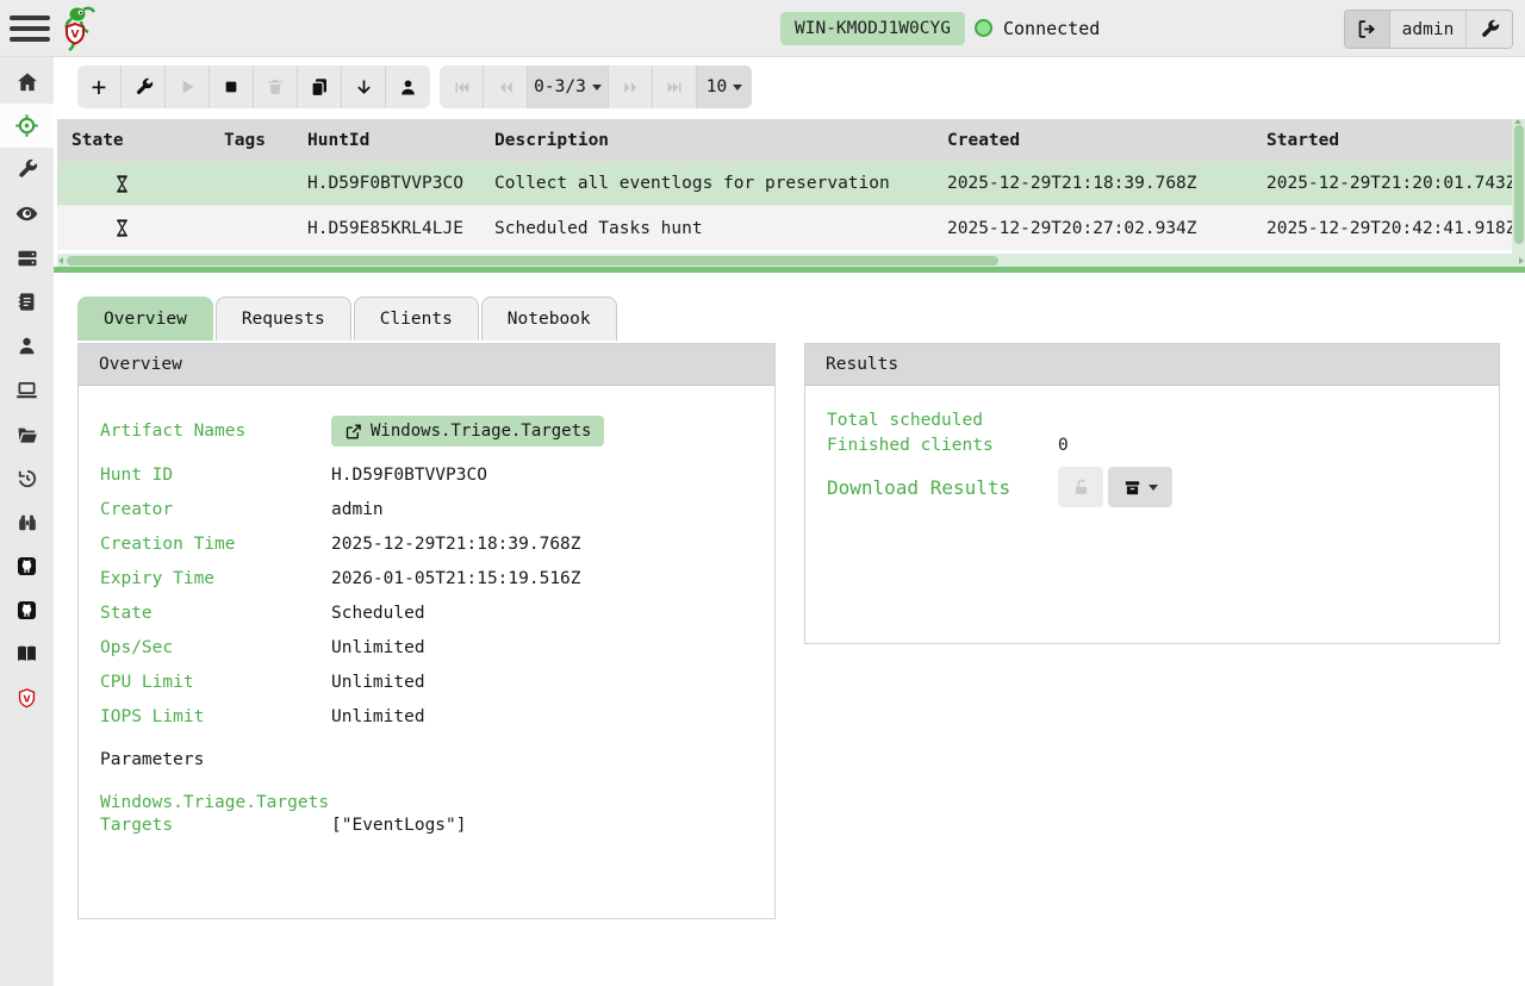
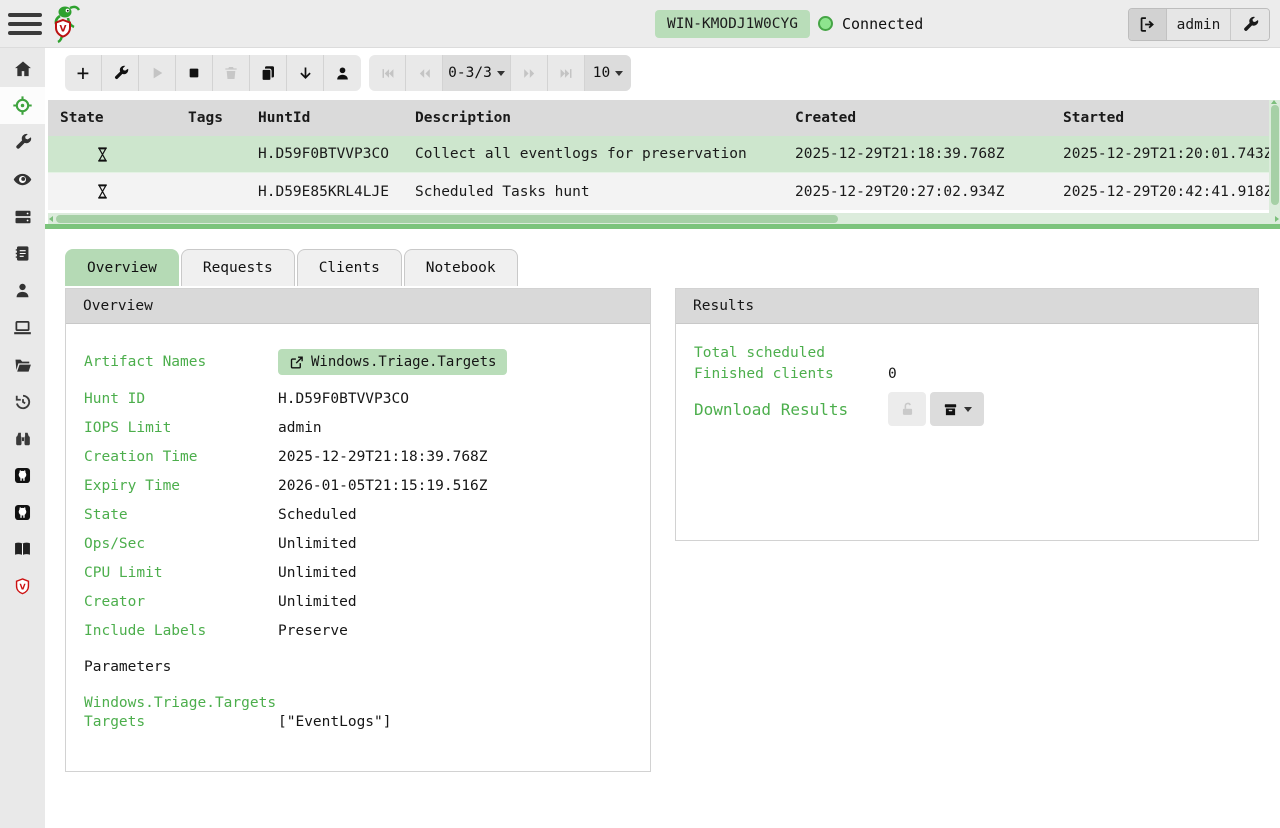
  V
  WIN-KMODJ1W0CYG
  Connected
  admin
  V
  +
  0-3/3
  10
  State
  Tags
  HuntId
  Description
  Created
  Started
  H.D59F0BTVVP3CO
  Collect all eventlogs for preservation
  2025-12-29T21:18:39.768Z
  2025-12-29T21:20:01.743
  H.D59E85KRL4LJE
  Scheduled Tasks hunt
  2025-12-29T20:27:02.934Z
  2025-12-29T20:42:41.918
  Overview
  Requests
  Clients
  Notebook
  Overview
  Artifact Names
  Windows.Triage.Targets
  Hunt ID
  H.D59F0BTVVP3CO
- Creator
+ IOPS Limit
  admin
  Creation Time
  2025-12-29T21:18:39.768Z
  Expiry Time
  2026-01-05T21:15:19.516Z
  State
  Scheduled
  Ops/Sec
  Unlimited
  CPU Limit
  Unlimited
- IOPS Limit
+ Creator
  Unlimited
+ Include Labels
+ Preserve
  Parameters
  Windows.Triage.Targets
  Targets
  ["EventLogs"]
  Results
  Total scheduled
  Finished clients
  0
  Download Results
